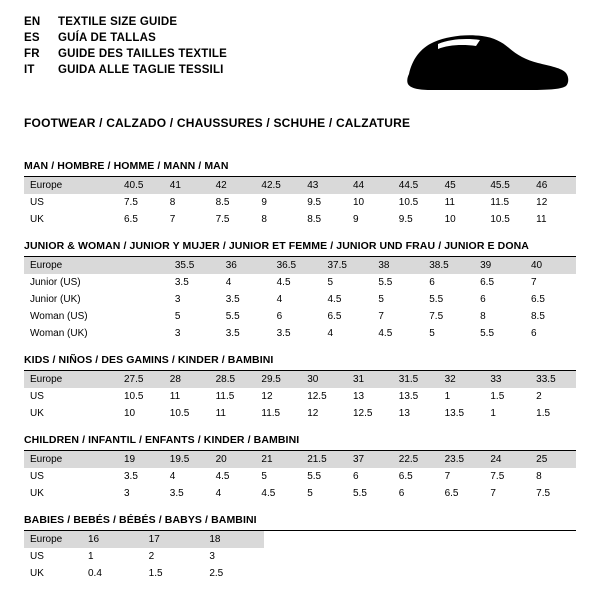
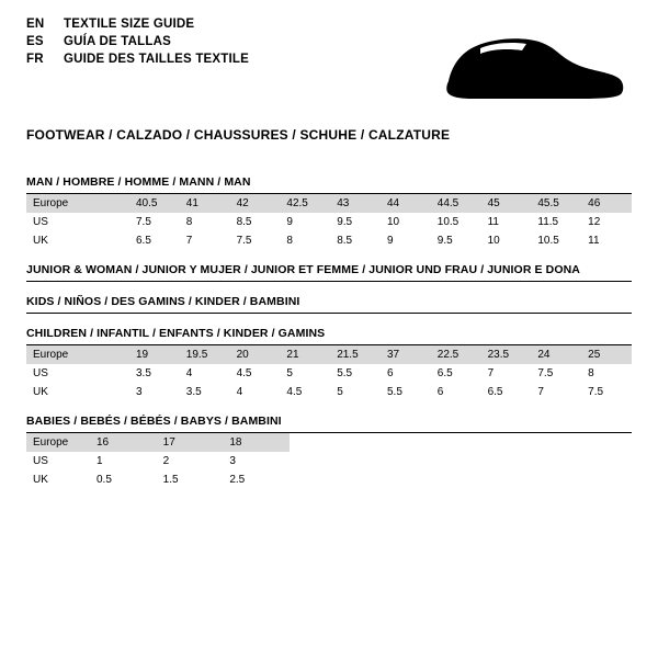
  EN	TEXTILE SIZE GUIDE
  ES	GUÍA DE TALLAS
  FR	GUIDE DES TAILLES TEXTILE
- IT	GUIDA ALLE TAGLIE TESSILI
  FOOTWEAR / CALZADO / CHAUSSURES / SCHUHE / CALZATURE
  MAN / HOMBRE / HOMME / MANN / MAN
  Europe	40.5	41	42	42.5	43	44	44.5	45	45.5	46
  US	7.5	8	8.5	9	9.5	10	10.5	11	11.5	12
  UK	6.5	7	7.5	8	8.5	9	9.5	10	10.5	11
  JUNIOR & WOMAN / JUNIOR Y MUJER / JUNIOR ET FEMME / JUNIOR UND FRAU / JUNIOR E DONA
- Europe		35.5	36	36.5	37.5	38	38.5	39	40
- Junior (US)		3.5	4	4.5	5	5.5	6	6.5	7
- Junior (UK)		3	3.5	4	4.5	5	5.5	6	6.5
- Woman (US)		5	5.5	6	6.5	7	7.5	8	8.5
- Woman (UK)		3	3.5	3.5	4	4.5	5	5.5	6
  KIDS / NIÑOS / DES GAMINS / KINDER / BAMBINI
- Europe	27.5	28	28.5	29.5	30	31	31.5	32	33	33.5
- US	10.5	11	11.5	12	12.5	13	13.5	1	1.5	2
- UK	10	10.5	11	11.5	12	12.5	13	13.5	1	1.5
- CHILDREN / INFANTIL / ENFANTS / KINDER / BAMBINI
+ CHILDREN / INFANTIL / ENFANTS / KINDER / GAMINS
  Europe	19	19.5	20	21	21.5	37	22.5	23.5	24	25
  US	3.5	4	4.5	5	5.5	6	6.5	7	7.5	8
  UK	3	3.5	4	4.5	5	5.5	6	6.5	7	7.5
  BABIES / BEBÉS / BÉBÉS / BABYS / BAMBINI
  Europe	16	17	18
  US	1	2	3
- UK	0.4	1.5	2.5
+ UK	0.5	1.5	2.5
